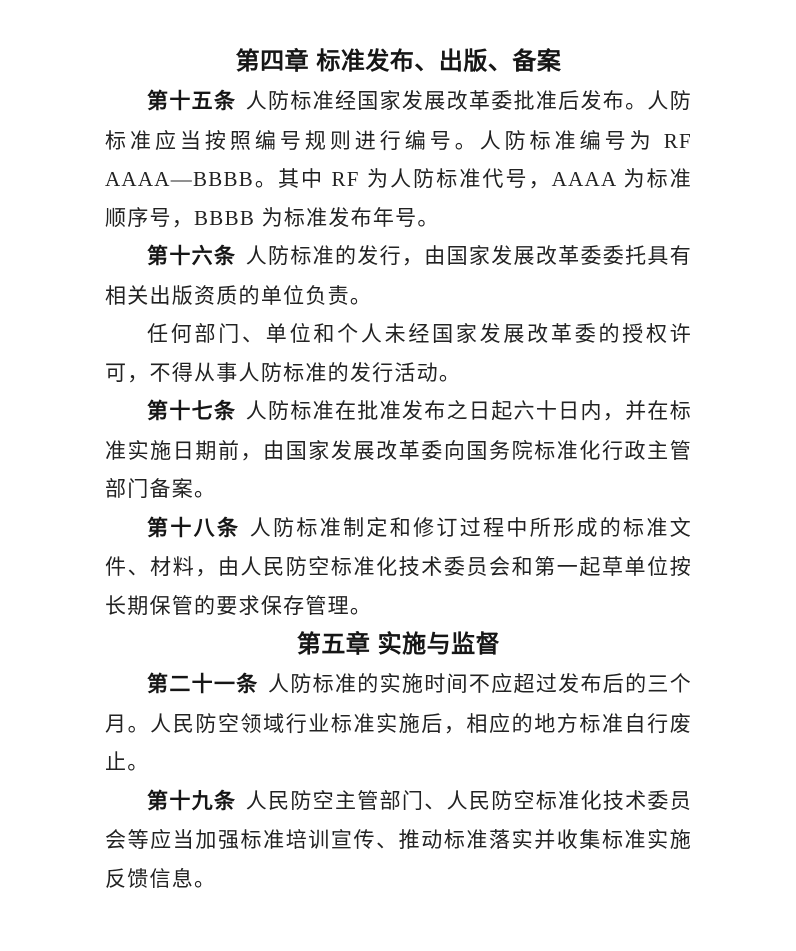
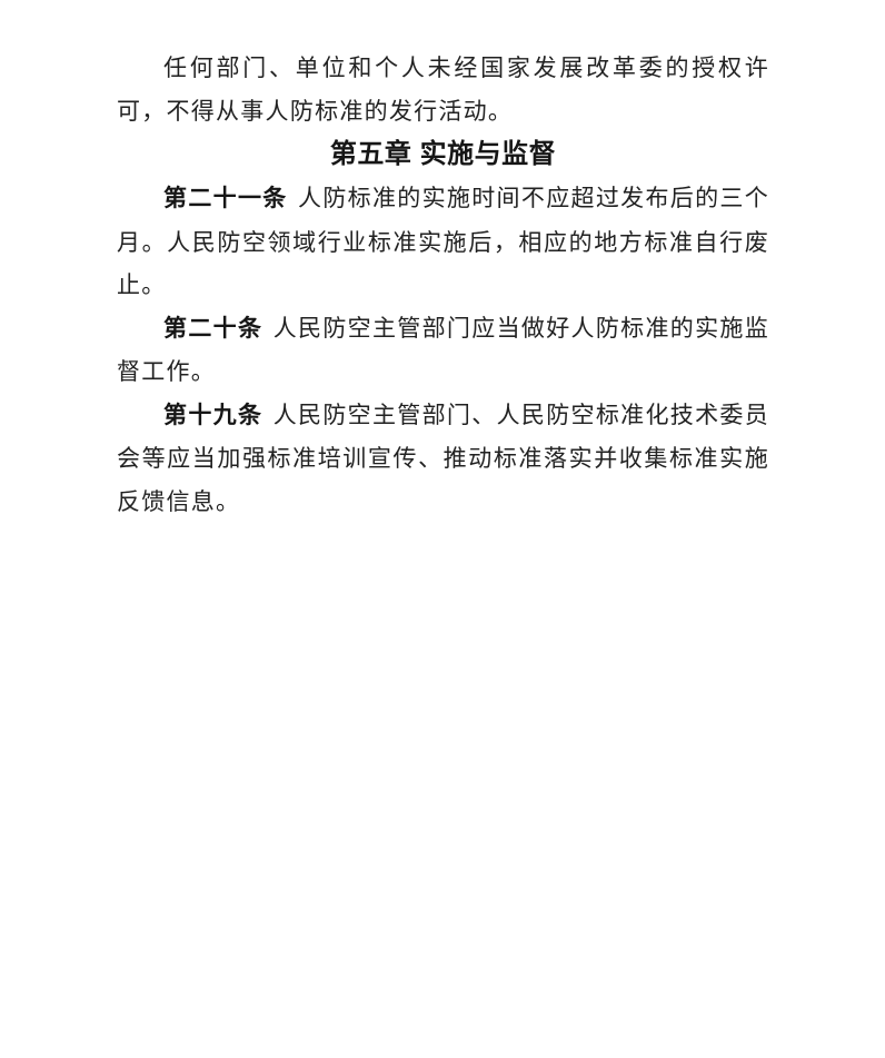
- 第四章 标准发布、出版、备案
- 第十五条 人防标准经国家发展改革委批准后发布。人防标准应当按照编号规则进行编号。人防标准编号为 RF AAAA—BBBB。其中 RF 为人防标准代号，AAAA 为标准顺序号，BBBB 为标准发布年号。
- 第十六条 人防标准的发行，由国家发展改革委委托具有相关出版资质的单位负责。
  任何部门、单位和个人未经国家发展改革委的授权许可，不得从事人防标准的发行活动。
- 第十七条 人防标准在批准发布之日起六十日内，并在标准实施日期前，由国家发展改革委向国务院标准化行政主管部门备案。
- 第十八条 人防标准制定和修订过程中所形成的标准文件、材料，由人民防空标准化技术委员会和第一起草单位按长期保管的要求保存管理。
  第五章 实施与监督
  第二十一条 人防标准的实施时间不应超过发布后的三个月。人民防空领域行业标准实施后，相应的地方标准自行废止。
+ 第二十条 人民防空主管部门应当做好人防标准的实施监督工作。
  第十九条 人民防空主管部门、人民防空标准化技术委员会等应当加强标准培训宣传、推动标准落实并收集标准实施反馈信息。
